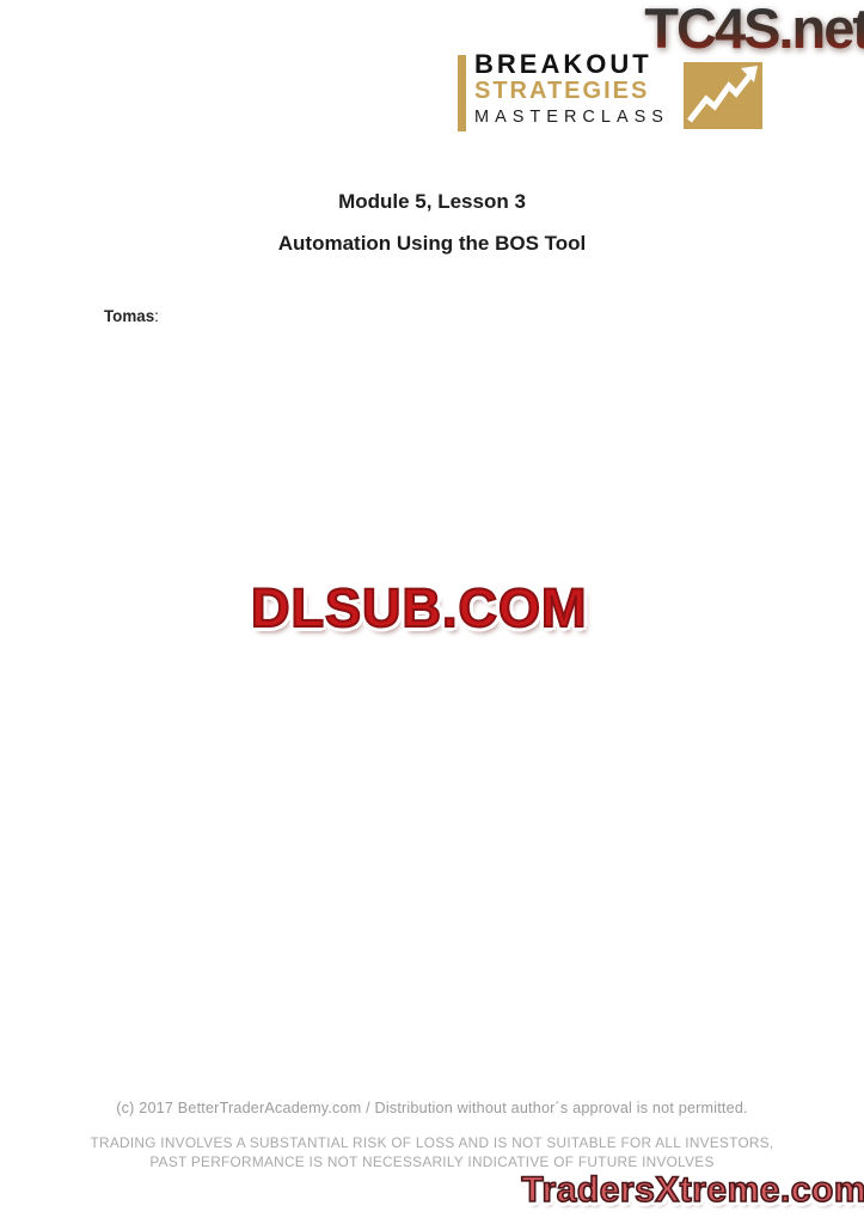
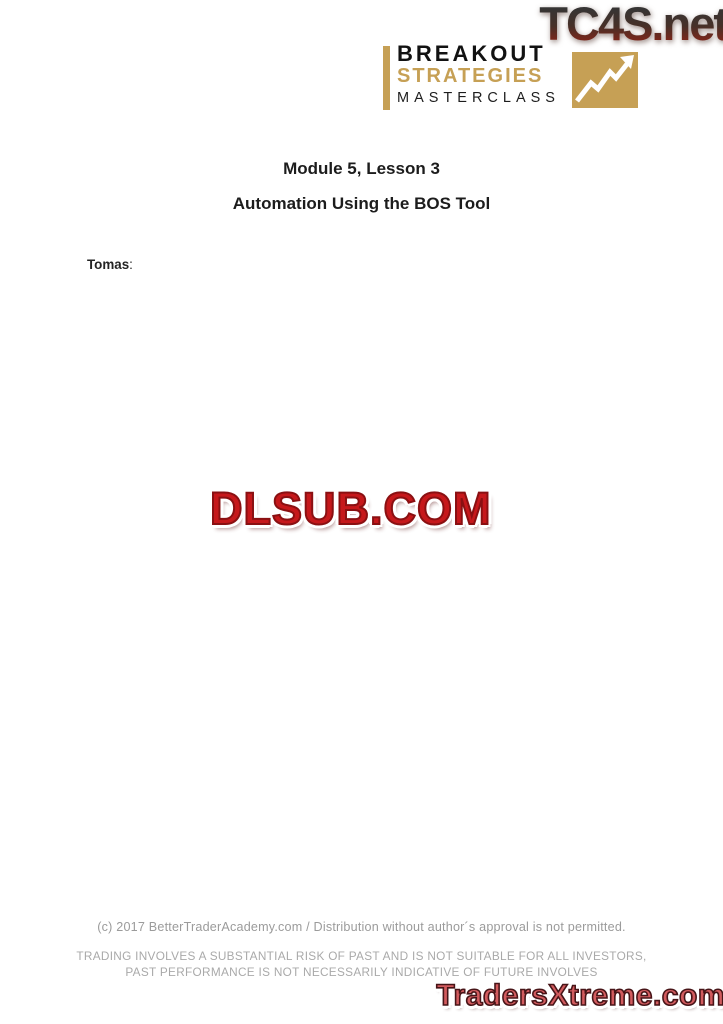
  TC4S.net
  BREAKOUT
  STRATEGIES
  MASTERCLASS
  Module 5, Lesson 3
  Automation Using the BOS Tool
  Tomas:
  DLSUB.COM
  (c) 2017 BetterTraderAcademy.com / Distribution without author´s approval is not permitted.
- TRADING INVOLVES A SUBSTANTIAL RISK OF LOSS AND IS NOT SUITABLE FOR ALL INVESTORS,
+ TRADING INVOLVES A SUBSTANTIAL RISK OF PAST AND IS NOT SUITABLE FOR ALL INVESTORS,
  PAST PERFORMANCE IS NOT NECESSARILY INDICATIVE OF FUTURE INVOLVES
  TradersXtreme.com
